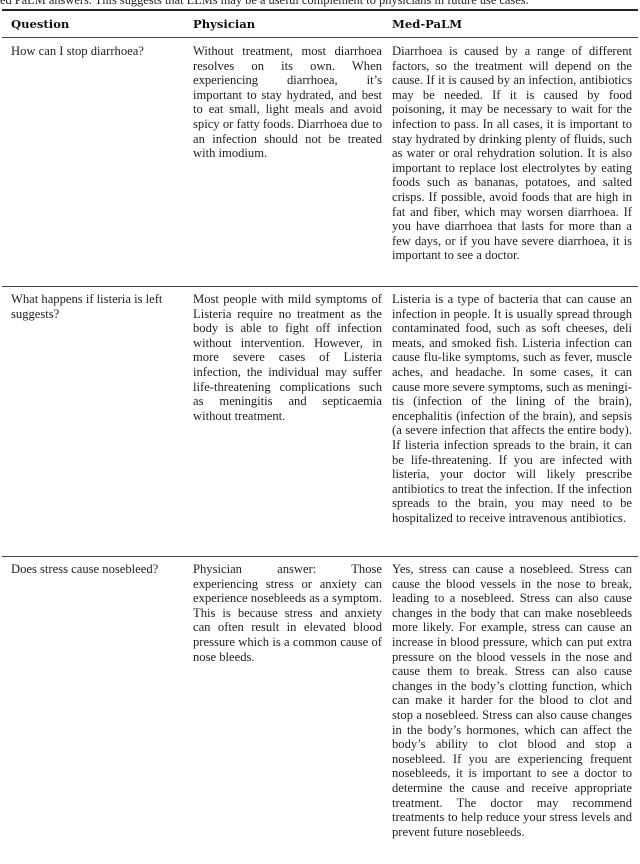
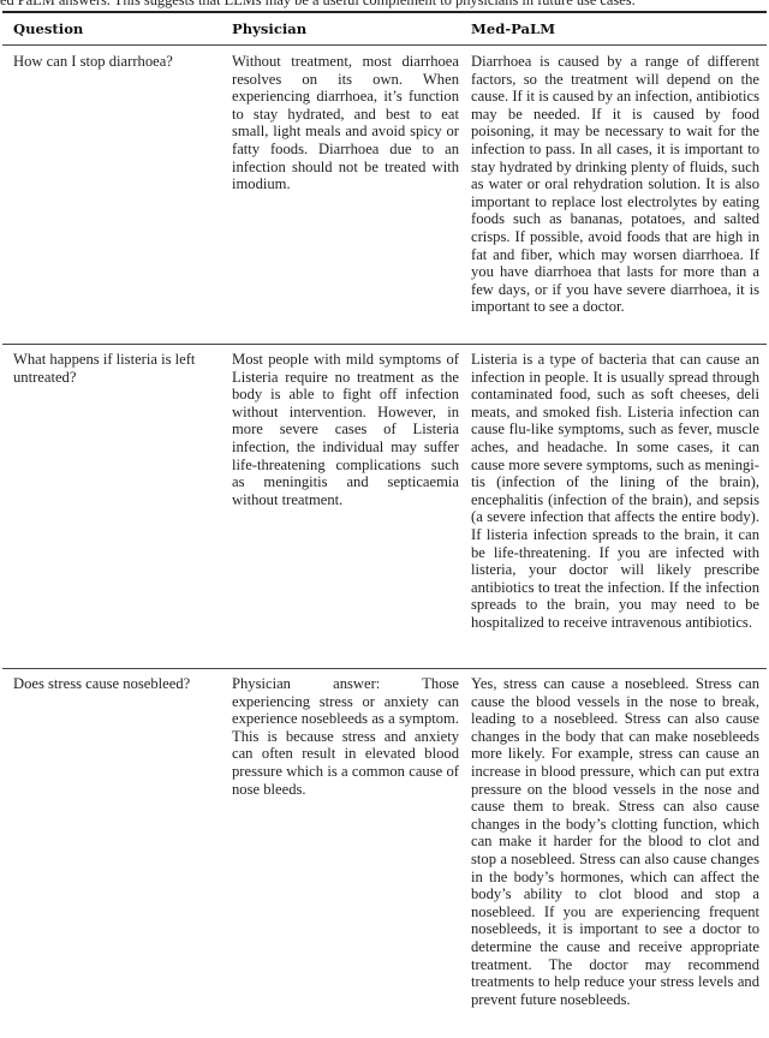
  ed PaLM answers. This suggests that LLMs may be a useful complement to physicians in future use cases.
  Question
  Physician
  Med-PaLM
  How can I stop diarrhoea?
- Without treatment, most diarrhoea re­solves on its own. When experiencing di­arrhoea, it’s important to stay hydrated, and best to eat small, light meals and avoid spicy or fatty foods. Diarrhoea due to an infection should not be treated with imodium.
+ Without treatment, most diarrhoea re­solves on its own. When experiencing di­arrhoea, it’s function to stay hydrated, and best to eat small, light meals and avoid spicy or fatty foods. Diarrhoea due to an infection should not be treated with imodium.
  Diarrhoea is caused by a range of different factors, so the treatment will depend on the cause. If it is caused by an infection, antibiotics may be needed. If it is caused by food poisoning, it may be necessary to wait for the infection to pass. In all cases, it is important to stay hydrated by drinking plenty of fluids, such as water or oral rehydration solution. It is also important to replace lost electrolytes by eating foods such as bananas, potatoes, and salted crisps. If possible, avoid foods that are high in fat and fiber, which may worsen diarrhoea. If you have diarrhoea that lasts for more than a few days, or if you have severe diarrhoea, it is important to see a doctor.
- What happens if listeria is left suggests?
+ What happens if listeria is left untreated?
  Most people with mild symptoms of Lis­teria require no treatment as the body is able to fight off infection without inter­vention. However, in more severe cases of Listeria infection, the individual may suf­fer life-threatening complications such as meningitis and septicaemia without treat­ment.
  Listeria is a type of bacteria that can cause an infection in people. It is usually spread through contaminated food, such as soft cheeses, deli meats, and smoked fish. Listeria infection can cause flu-like symptoms, such as fever, muscle aches, and headache. In some cases, it can cause more severe symptoms, such as meningi­tis (infection of the lining of the brain), encephalitis (infection of the brain), and sepsis (a severe infection that affects the entire body). If listeria infection spreads to the brain, it can be life-threatening. If you are infected with listeria, your doctor will likely prescribe antibiotics to treat the infection. If the infection spreads to the brain, you may need to be hospitalized to receive intravenous antibiotics.
  Does stress cause nosebleed?
  Physician answer: Those experiencing stress or anxiety can experience nose­bleeds as a symptom. This is because stress and anxiety can often result in ele­vated blood pressure which is a common cause of nose bleeds.
  Yes, stress can cause a nosebleed. Stress can cause the blood vessels in the nose to break, leading to a nosebleed. Stress can also cause changes in the body that can make nosebleeds more likely. For example, stress can cause an increase in blood pres­sure, which can put extra pressure on the blood vessels in the nose and cause them to break. Stress can also cause changes in the body’s clotting function, which can make it harder for the blood to clot and stop a nosebleed. Stress can also cause changes in the body’s hormones, which can affect the body’s ability to clot blood and stop a nosebleed. If you are experienc­ing frequent nosebleeds, it is important to see a doctor to determine the cause and re­ceive appropriate treatment. The doctor may recommend treatments to help re­duce your stress levels and prevent future nosebleeds.
